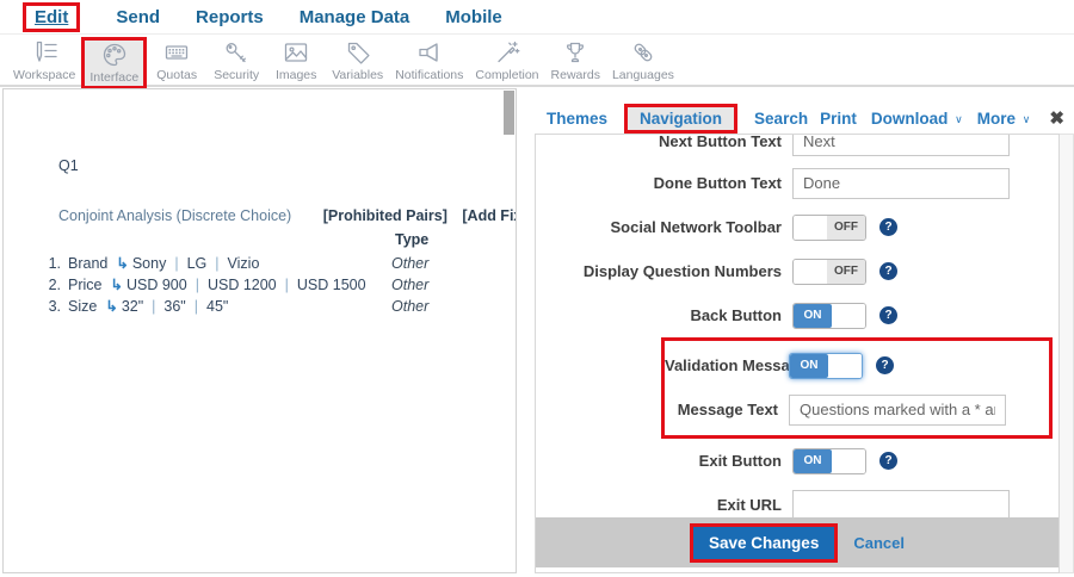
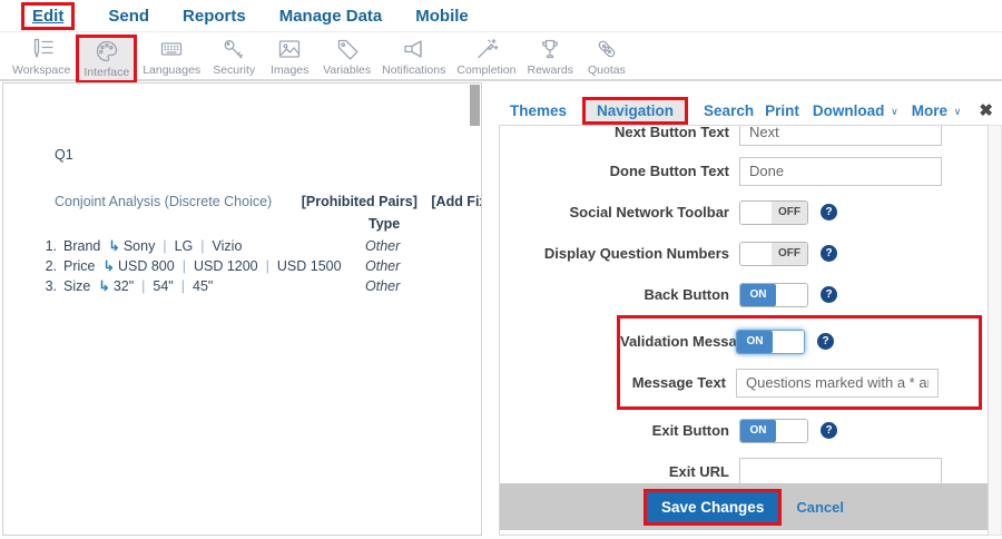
  Edit
  Send
  Reports
  Manage Data
  Mobile
  Workspace
  Interface
- Quotas
+ Languages
  Security
  Images
  Variables
  Notifications
  Completion
  Rewards
- Languages
+ Quotas
  Q1
  Conjoint Analysis (Discrete Choice) [Prohibited Pairs] [Add Fi
  Type
  1. Brand ↳ Sony | LG | Vizio
  Other
- 2. Price ↳ USD 900 | USD 1200 | USD 1500
+ 2. Price ↳ USD 800 | USD 1200 | USD 1500
  Other
- 3. Size ↳ 32" | 36" | 45"
+ 3. Size ↳ 32" | 54" | 45"
  Other
  Themes
  Navigation
  Search
  Print
  Download ∨
  More ∨
  ✖
  Next Button Text
  Next
  Done Button Text
  Done
  Social Network Toolbar
  OFF
  ?
  Display Question Numbers
  OFF
  ?
  Back Button
  ON
  ?
  Validation Messa
  ON
  ?
  Message Text
  Questions marked with a * a
  Exit Button
  ON
  ?
  Exit URL
  Save Changes
  Cancel
